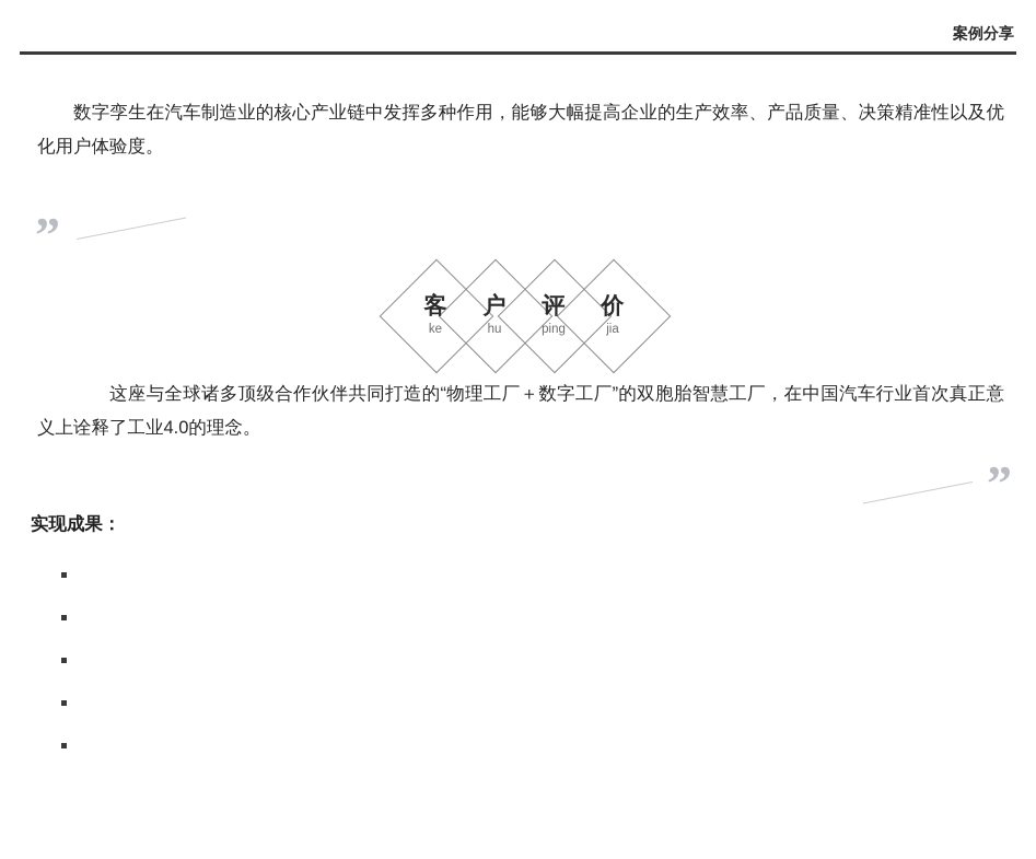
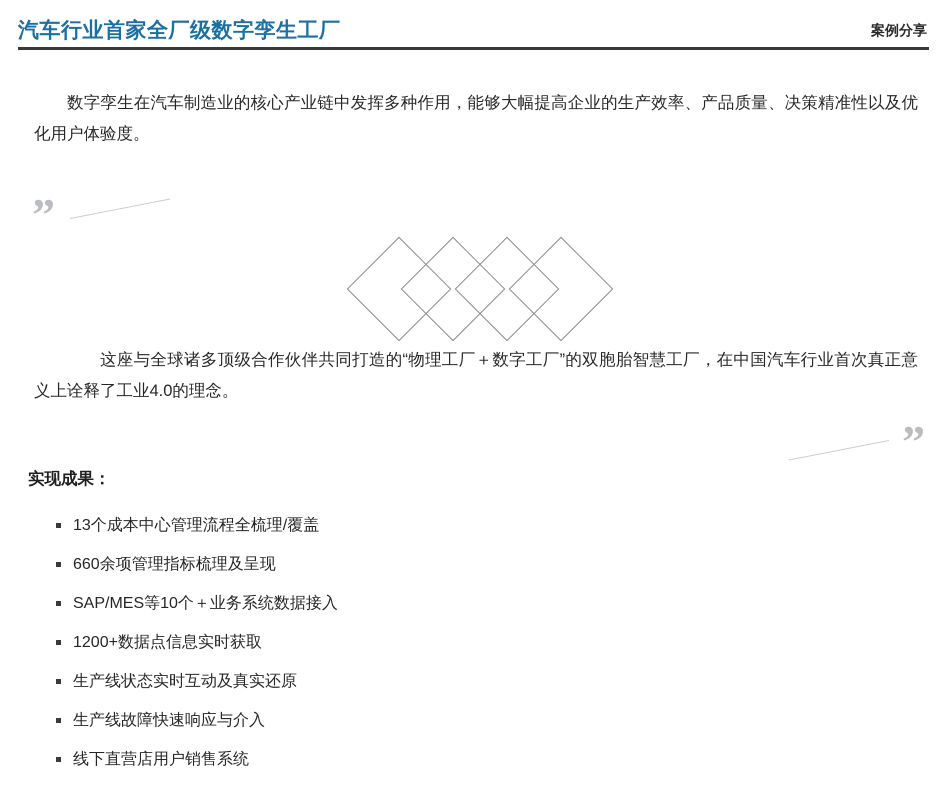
+ 汽车行业首家全厂级数字孪生工厂
  案例分享
  数字孪生在汽车制造业的核心产业链中发挥多种作用，能够大幅提高企业的生产效率、产品质量、决策精准性以及优化用户体验度。
  ”
- 客
- ke
- 户
- hu
- 评
- ping
- 价
- jia
  这座与全球诸多顶级合作伙伴共同打造的“物理工厂＋数字工厂”的双胞胎智慧工厂，在中国汽车行业首次真正意义上诠释了工业4.0的理念。
  ”
  实现成果：
+ 13个成本中心管理流程全梳理/覆盖
+ 660余项管理指标梳理及呈现
+ SAP/MES等10个＋业务系统数据接入
+ 1200+数据点信息实时获取
+ 生产线状态实时互动及真实还原
+ 生产线故障快速响应与介入
+ 线下直营店用户销售系统
